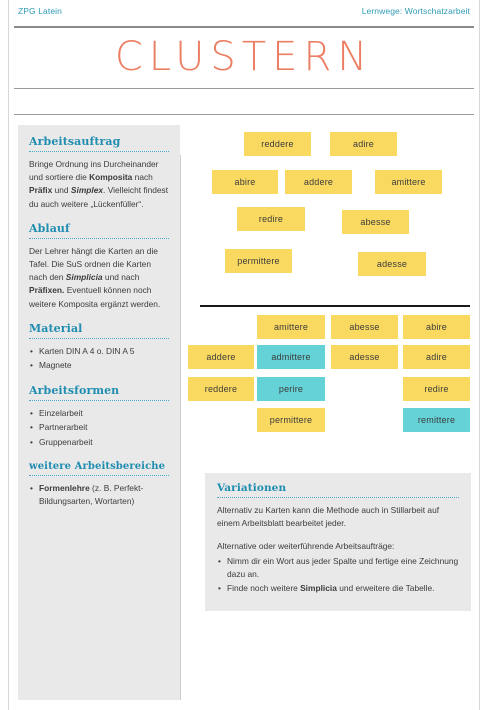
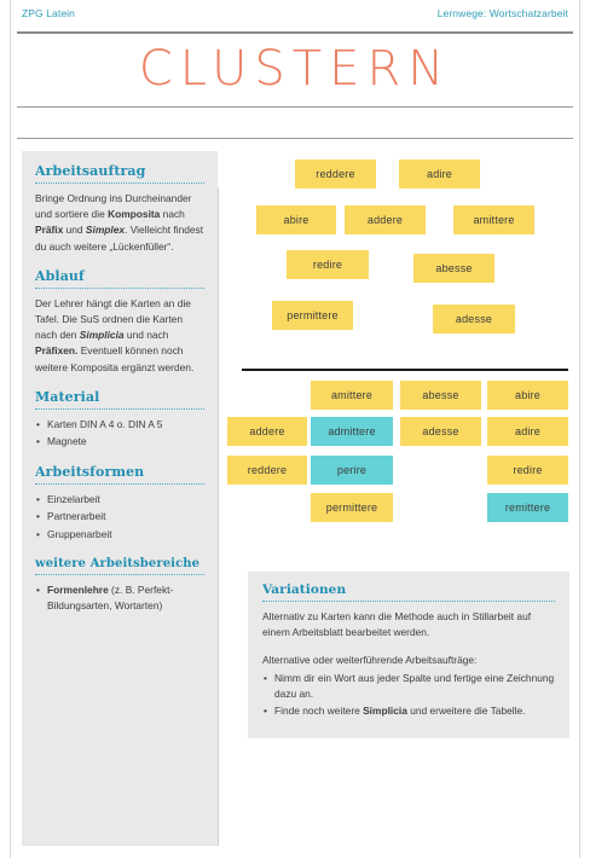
  ZPG Latein
  Lernwege: Wortschatzarbeit
  CLUSTERN
  Arbeitsauftrag
  Bringe Ordnung ins Durcheinander und sortiere die Komposita nach Präfix und Simplex. Vielleicht findest du auch weitere „Lückenfüller“.
  Ablauf
  Der Lehrer hängt die Karten an die Tafel. Die SuS ordnen die Karten nach den Simplicia und nach Präfixen. Eventuell können noch weitere Komposita ergänzt werden.
  Material
  Karten DIN A 4 o. DIN A 5
  Magnete
  Arbeitsformen
  Einzelarbeit
  Partnerarbeit
  Gruppenarbeit
  weitere Arbeitsbereiche
  Formenlehre (z. B. Perfekt-Bildungsarten, Wortarten)
  reddere
  adire
  abire
  addere
  amittere
  redire
  abesse
  permittere
  adesse
  amittere
  abesse
  abire
  addere
  admittere
  adesse
  adire
  reddere
  perire
  redire
  permittere
  remittere
  Variationen
- Alternativ zu Karten kann die Methode auch in Stillarbeit auf einem Arbeitsblatt bearbeitet jeder.
+ Alternativ zu Karten kann die Methode auch in Stillarbeit auf einem Arbeitsblatt bearbeitet werden.
  Alternative oder weiterführende Arbeitsaufträge:
  Nimm dir ein Wort aus jeder Spalte und fertige eine Zeichnung dazu an.
  Finde noch weitere Simplicia und erweitere die Tabelle.
